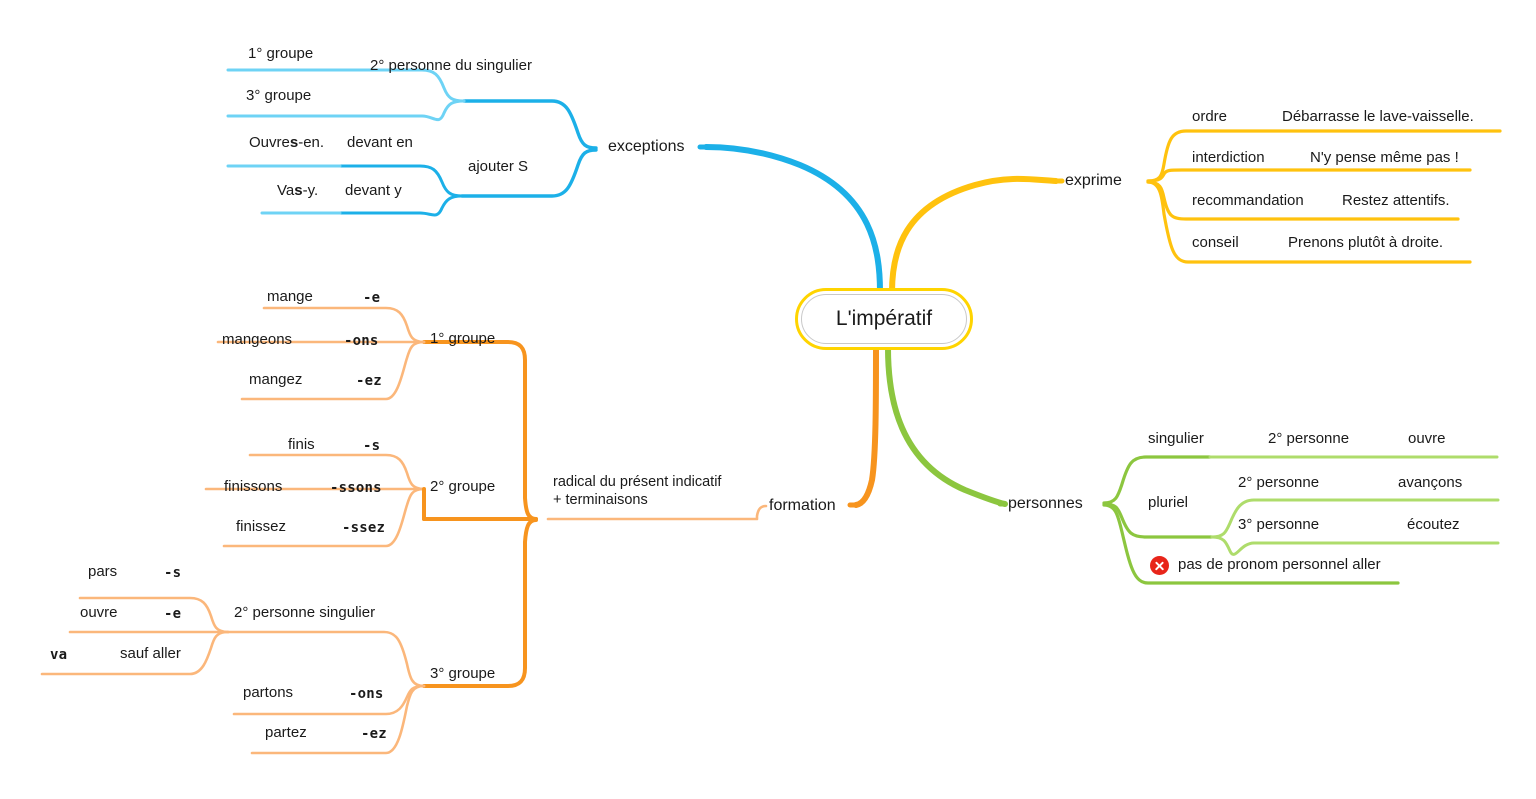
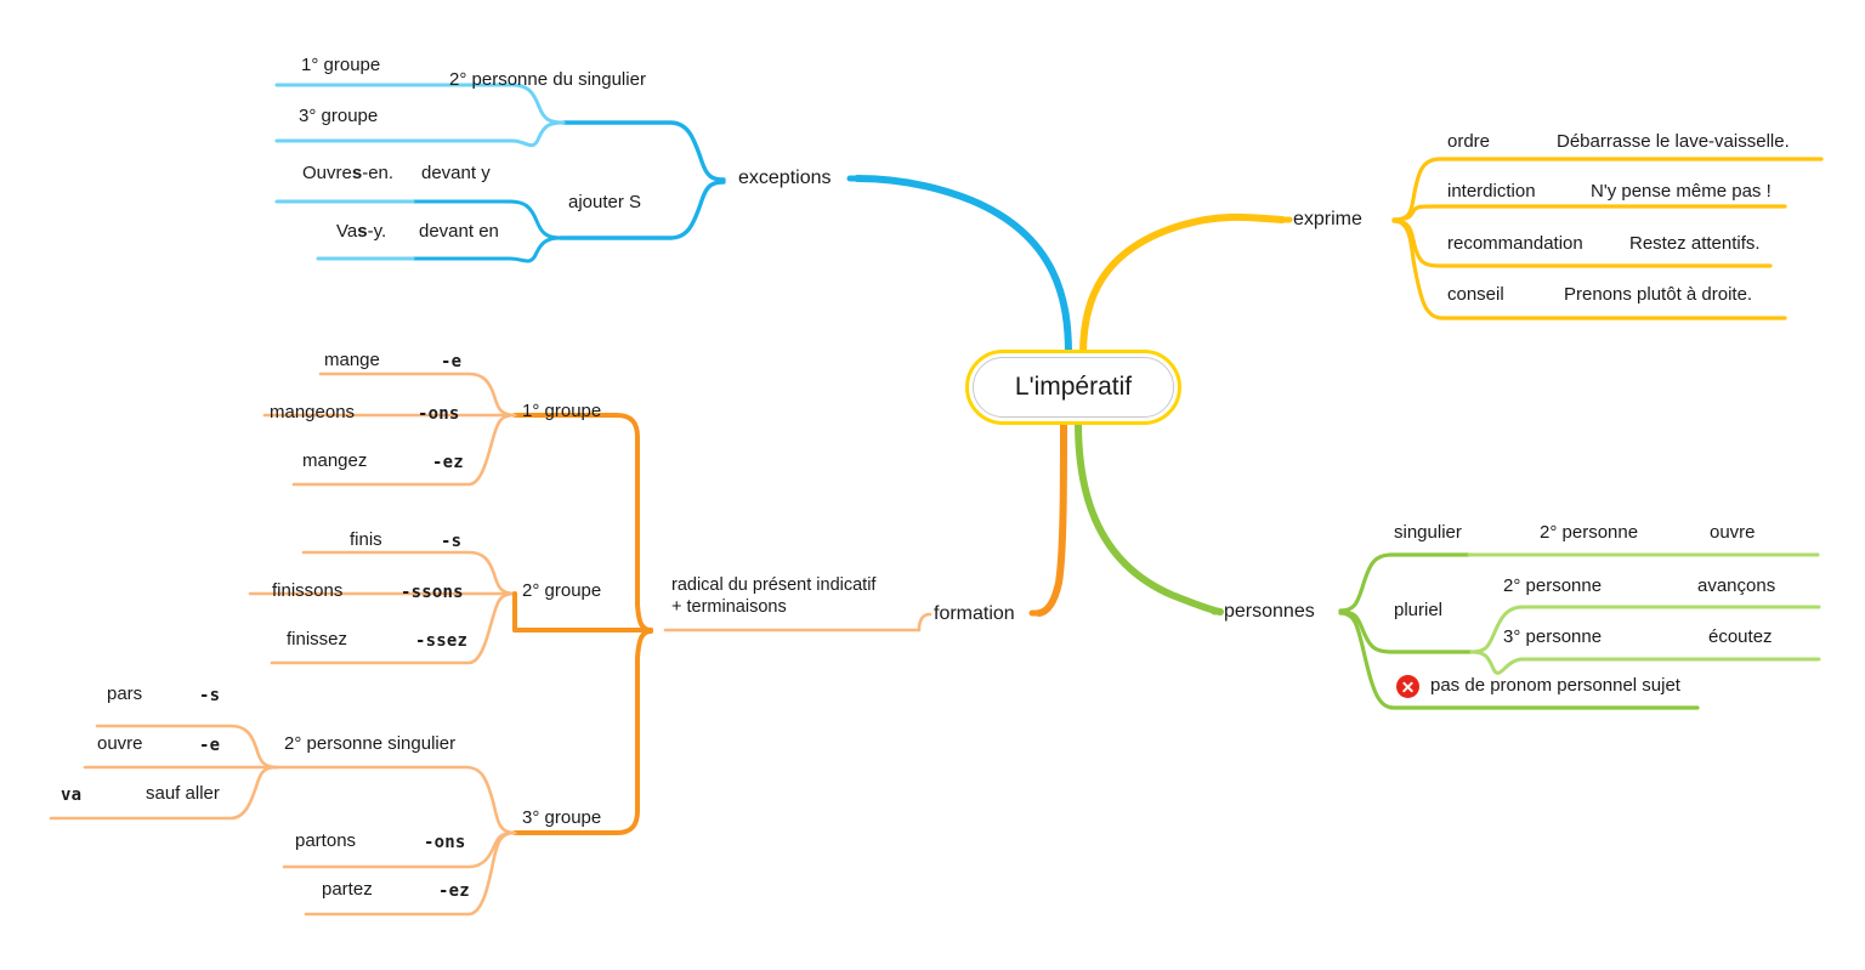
  L'impératif
  exceptions
  2° personne du singulier
  1° groupe
  3° groupe
  ajouter S
  Ouvres-en.
- devant en
+ devant y
  Vas-y.
- devant y
+ devant en
  exprime
  ordre
  Débarrasse le lave-vaisselle.
  interdiction
  N'y pense même pas !
  recommandation
  Restez attentifs.
  conseil
  Prenons plutôt à droite.
  personnes
  singulier
  2° personne
  ouvre
  pluriel
  2° personne
  avançons
  3° personne
  écoutez
- pas de pronom personnel aller
+ pas de pronom personnel sujet
  formation
  radical du présent indicatif
  + terminaisons
  1° groupe
  mange
  -e
  mangeons
  -ons
  mangez
  -ez
  2° groupe
  finis
  -s
  finissons
  -ssons
  finissez
  -ssez
  3° groupe
  2° personne singulier
  pars
  -s
  ouvre
  -e
  va
  sauf aller
  partons
  -ons
  partez
  -ez
